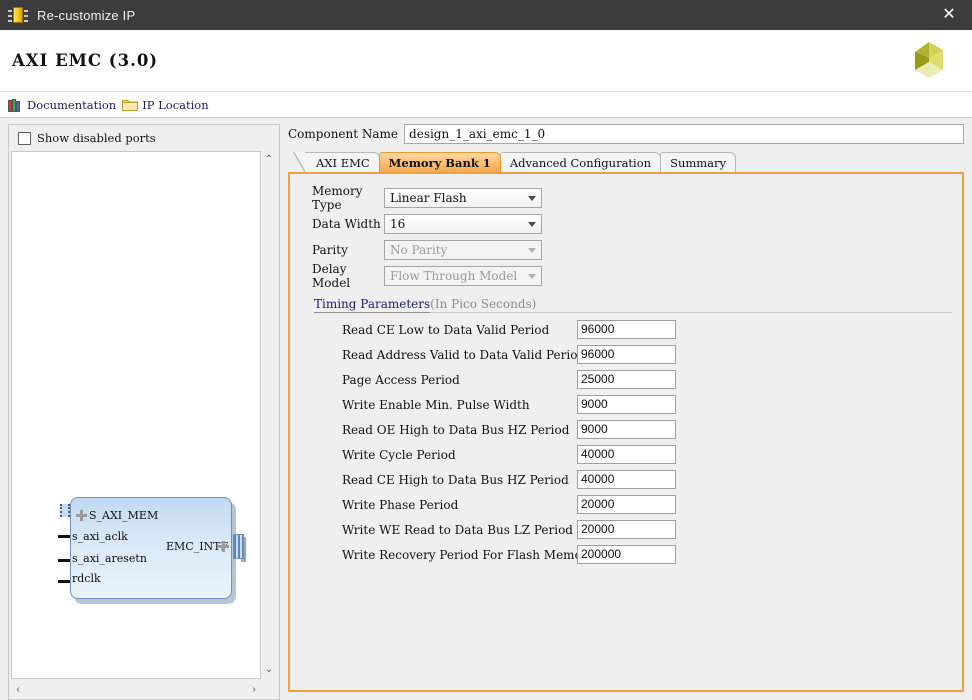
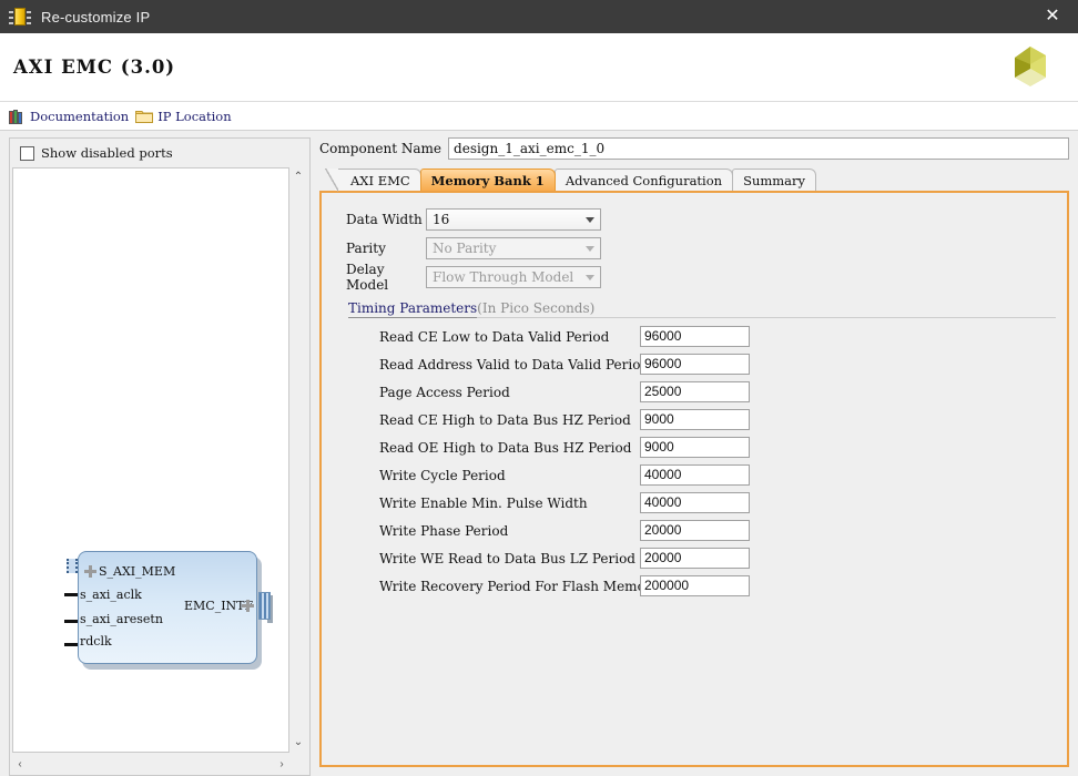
  Re-customize IP
  ✕
  AXI EMC (3.0)
  Documentation
  IP Location
  Show disabled ports
  S_AXI_MEM
  s_axi_aclk
  s_axi_aresetn
  rdclk
  EMC_INT
  ⌃
  ⌄
  ‹
  ›
  Component Name
  design_1_axi_emc_1_0
  AXI EMC
  Memory Bank 1
  Advanced Configuration
  Summary
- Memory Type
- Linear Flash
  Data Width
  16
  Parity
  No Parity
  Delay Model
  Flow Through Model
  Timing Parameters
  (In Pico Seconds)
  Read CE Low to Data Valid Period
  96000
  Read Address Valid to Data Valid Perio
  96000
  Page Access Period
  25000
- Write Enable Min. Pulse Width
+ Read CE High to Data Bus HZ Period
  9000
  Read OE High to Data Bus HZ Period
  9000
  Write Cycle Period
  40000
- Read CE High to Data Bus HZ Period
+ Write Enable Min. Pulse Width
  40000
  Write Phase Period
  20000
  Write WE Read to Data Bus LZ Period
  20000
  Write Recovery Period For Flash Mem
  200000
